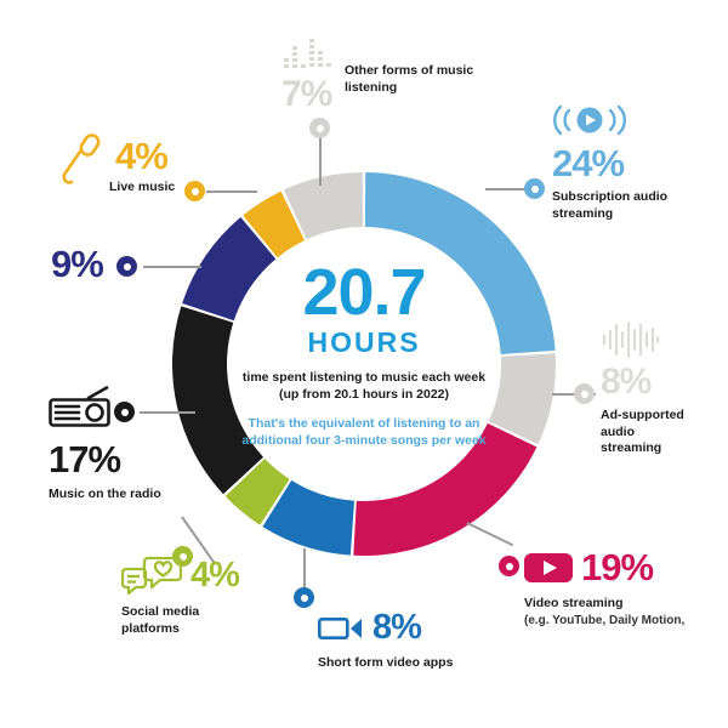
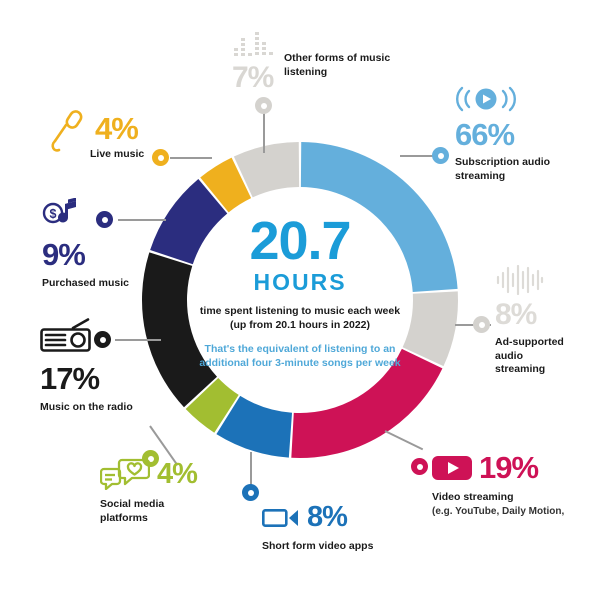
  20.7
  HOURS
  time spent listening to music each week (up from 20.1 hours in 2022)
  That's the equivalent of listening to an additional four 3-minute songs per week
  7%
  Other forms of music
  listening
- 24%
+ 66%
  Subscription audio
  streaming
  8%
  Ad-supported
  audio
  streaming
  19%
  Video streaming
  (e.g. YouTube, Daily Motion,
  8%
  Short form video apps
  4%
  Social media
  platforms
  17%
  Music on the radio
+ $
  9%
+ Purchased music
  4%
  Live music
